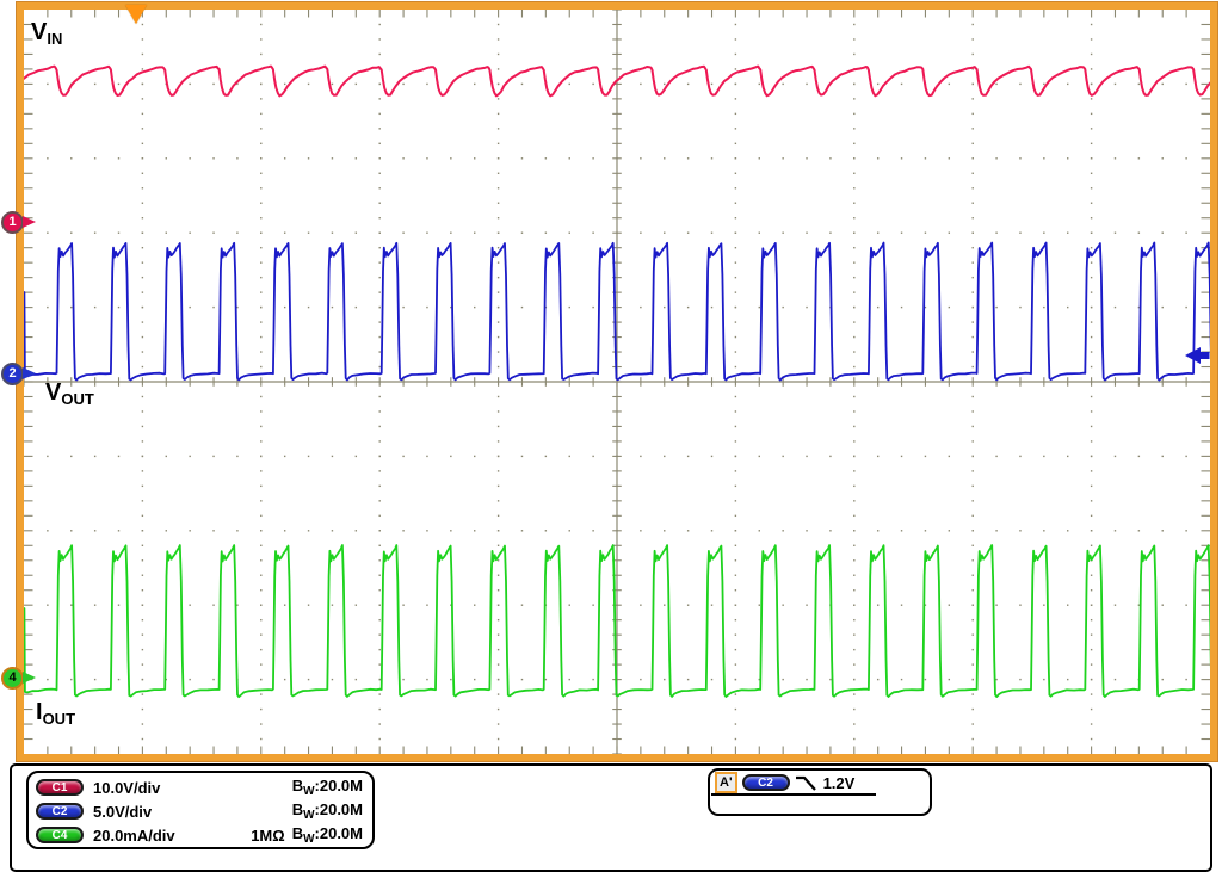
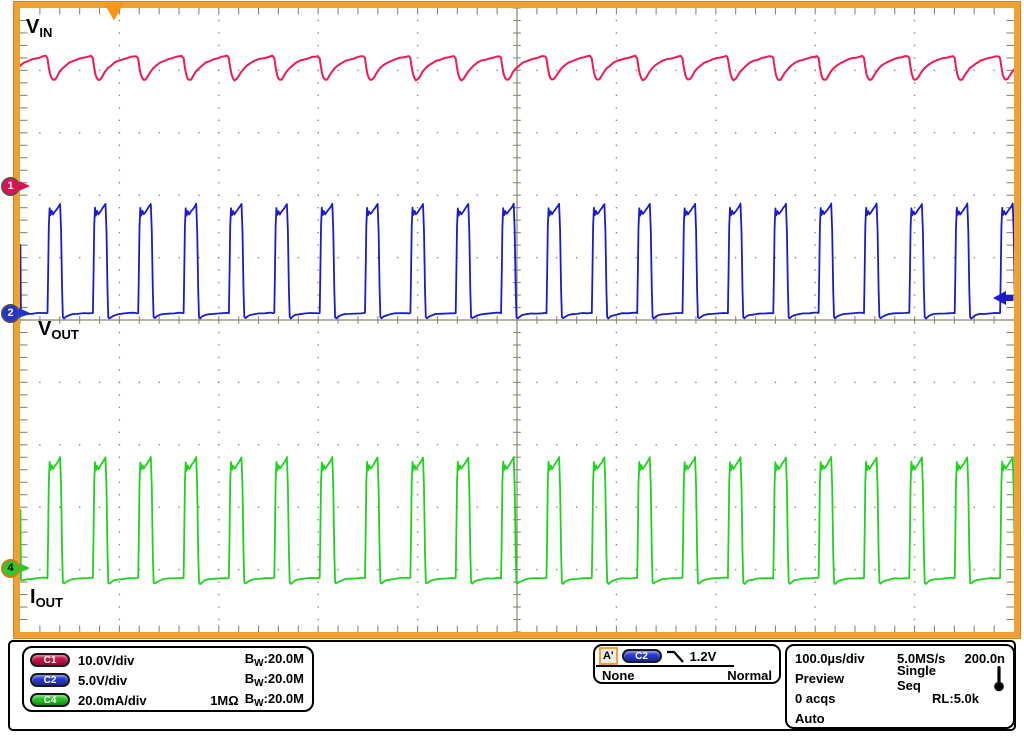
  C1
  10.0V/div
  BW:20.0M
  C2
  5.0V/div
  BW:20.0M
  C4
  20.0mA/div
  1MΩ
  BW:20.0M
  A'
  C2
  1.2V
+ None
+ Normal
+ 100.0µs/div
+ 5.0MS/s
+ 200.0n
+ Preview
+ Single Seq
+ 0 acqs
+ RL:5.0k
+ Auto
  1
  2
  4
  VIN
  VOUT
  IOUT
